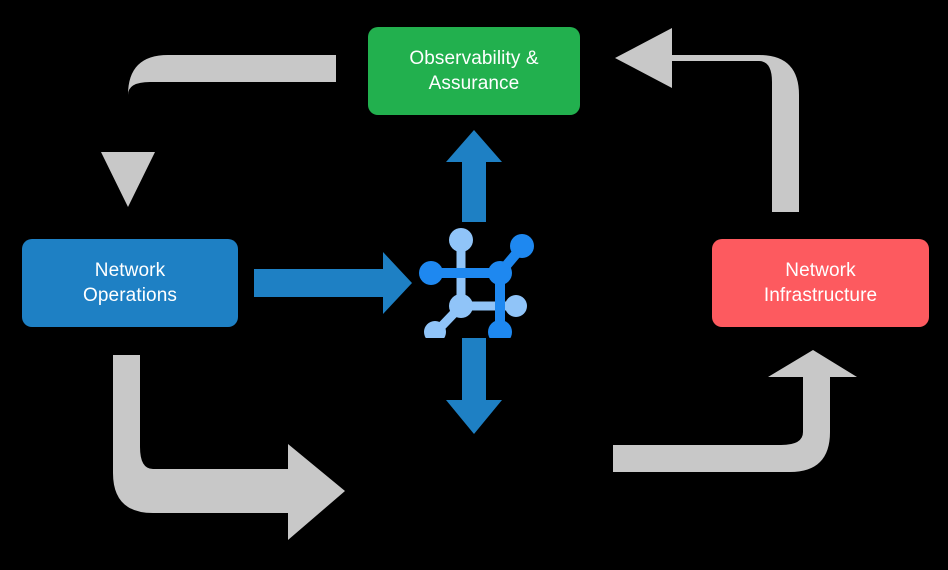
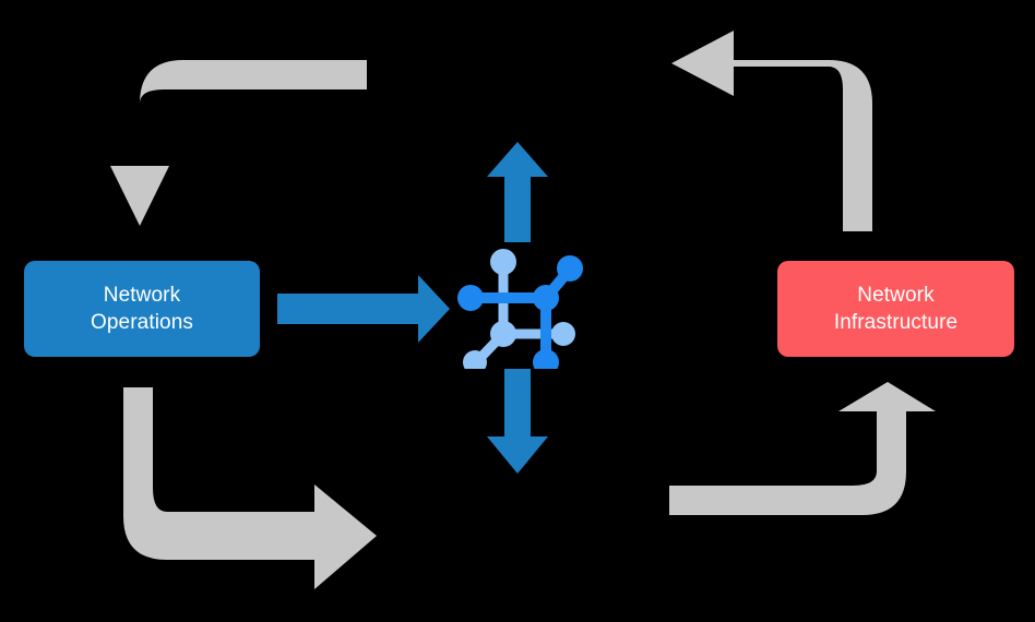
- Observability &
- Assurance
  Network
  Operations
  Network
  Infrastructure
